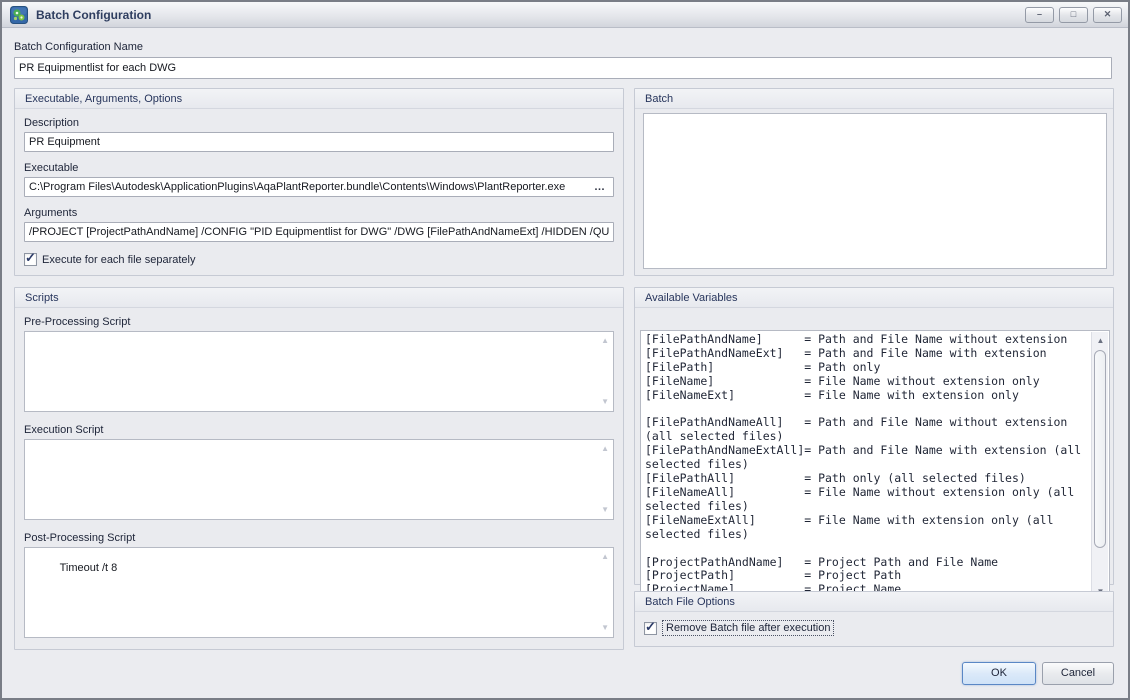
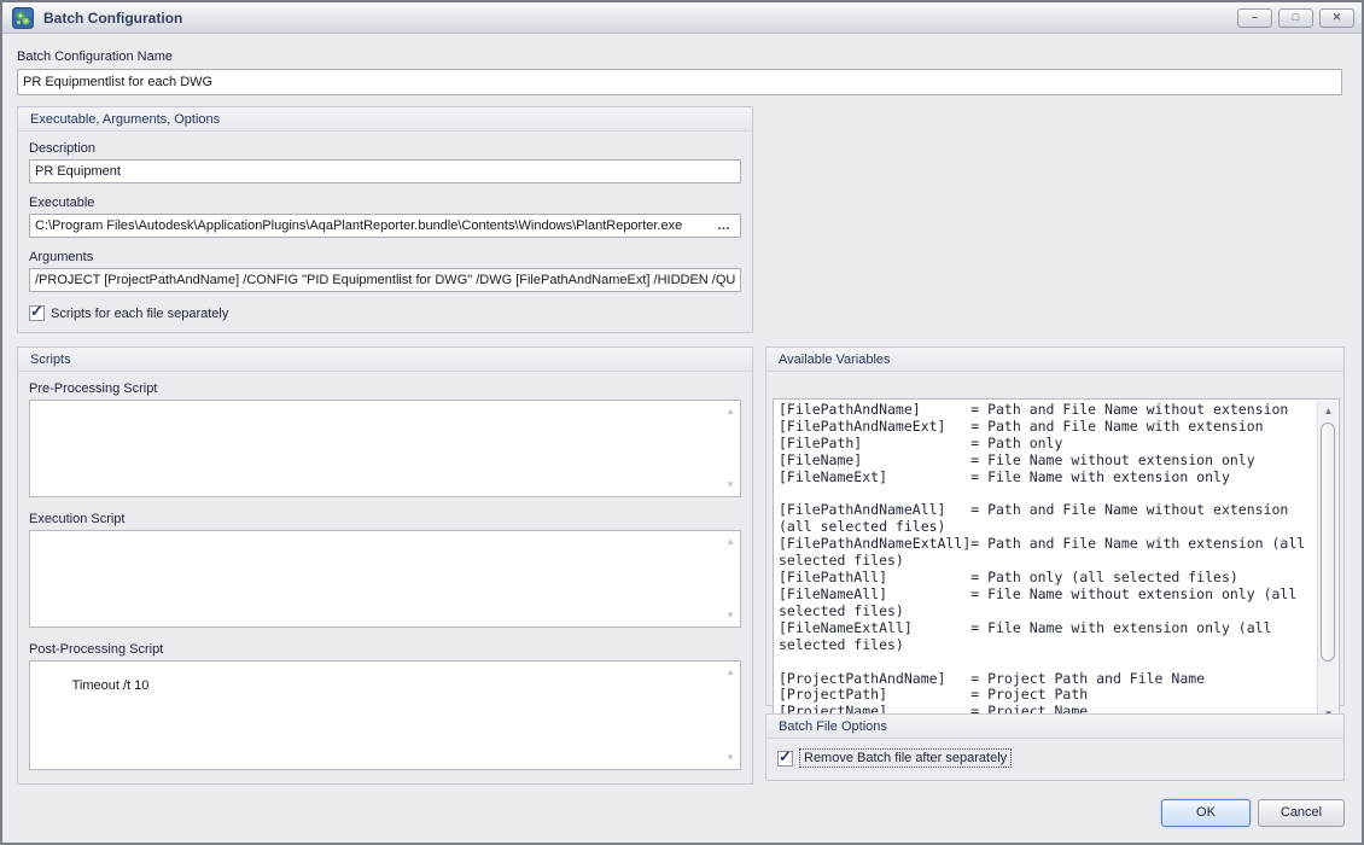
  Batch Configuration
  –
  □
  ✕
  Batch Configuration Name
  PR Equipmentlist for each DWG
  Executable, Arguments, Options
  Description
  PR Equipment
  Executable
  C:\Program Files\Autodesk\ApplicationPlugins\AqaPlantReporter.bundle\Contents\Windows\PlantReporter.exe
  …
  Arguments
  /PROJECT [ProjectPathAndName] /CONFIG "PID Equipmentlist for DWG" /DWG [FilePathAndNameExt] /HIDDEN /QU
  ✓
- Execute for each file separately
+ Scripts for each file separately
- Batch
  Scripts
  Pre-Processing Script
  ▲
  ▼
  Execution Script
  ▲
  ▼
  Post-Processing Script
- Timeout /t 8
+ Timeout /t 10
  ▲
  ▼
  Available Variables
  [FilePathAndName] = Path and File Name without extension
  [FilePathAndNameExt] = Path and File Name with extension
  [FilePath] = Path only
  [FileName] = File Name without extension only
  [FileNameExt] = File Name with extension only
  [FilePathAndNameAll] = Path and File Name without extension (all selected files)
  [FilePathAndNameExtAll]= Path and File Name with extension (all selected files)
  [FilePathAll] = Path only (all selected files)
  [FileNameAll] = File Name without extension only (all selected files)
  [FileNameExtAll] = File Name with extension only (all selected files)
  [ProjectPathAndName] = Project Path and File Name
  [ProjectPath] = Project Path
  [ProjectName] = Project Name
  ▲
  Batch File Options
  ✓
- Remove Batch file after execution
+ Remove Batch file after separately
  OK
  Cancel
